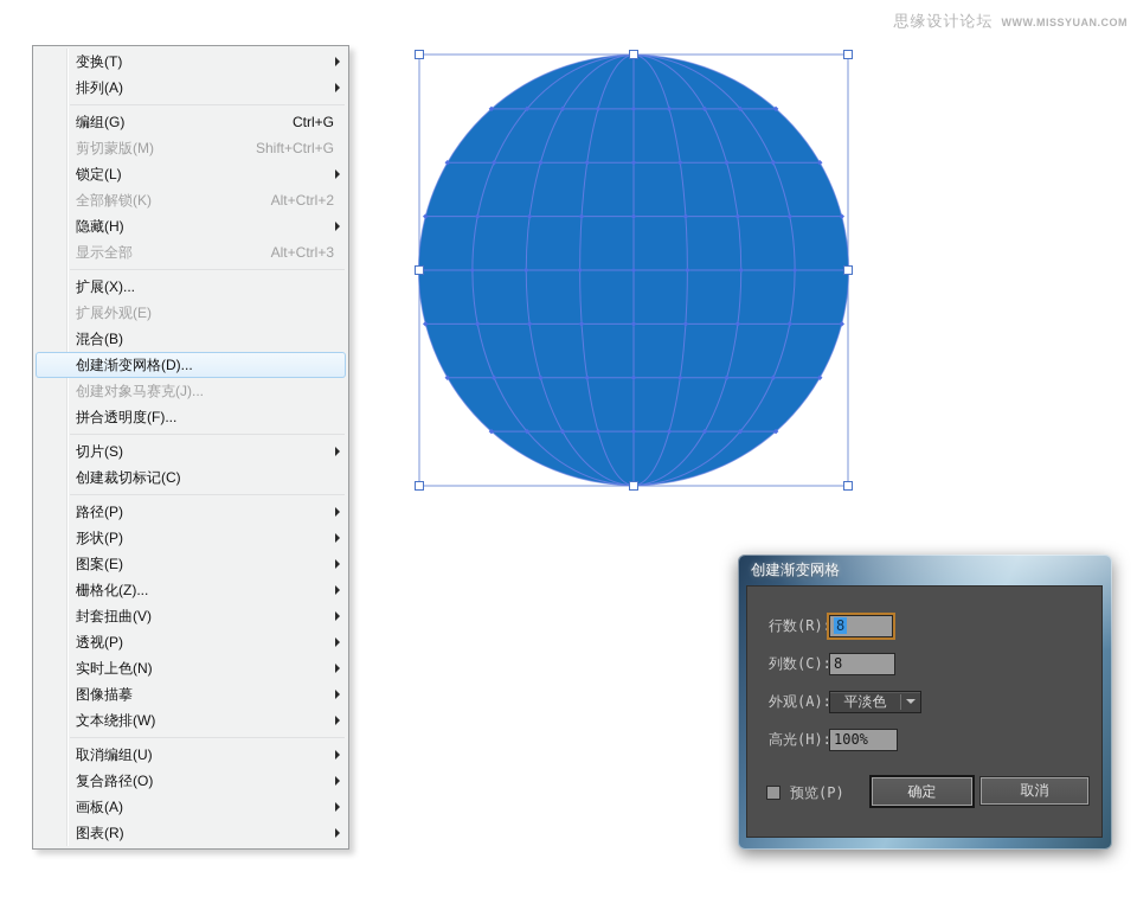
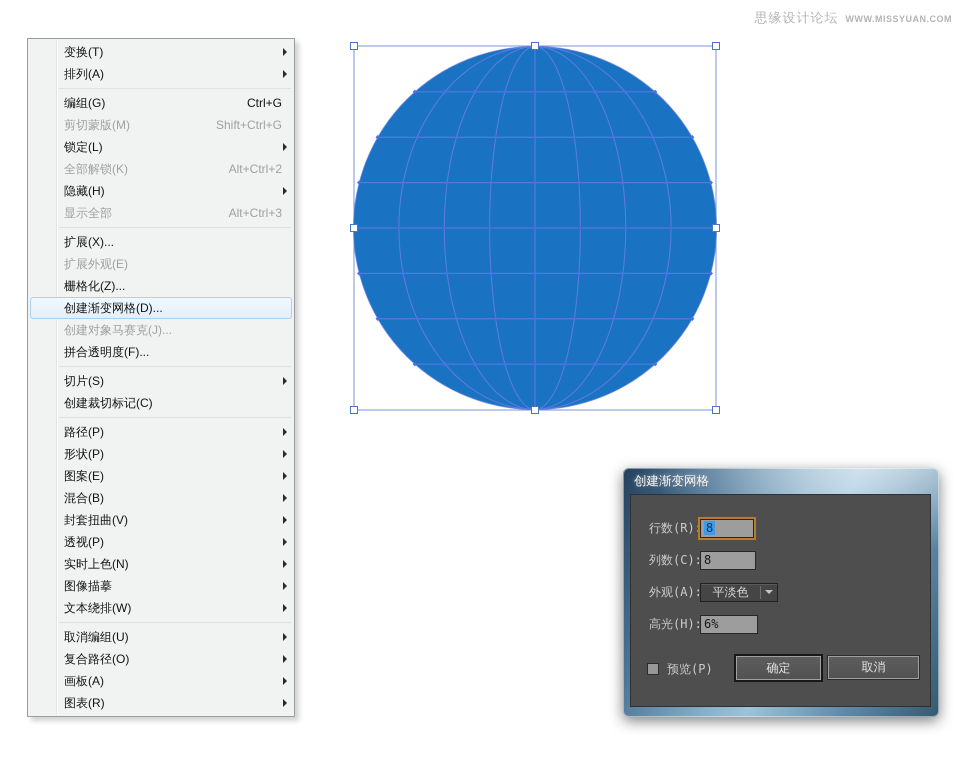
  思缘设计论坛
  WWW.MISSYUAN.COM
  变换(T)
  排列(A)
  编组(G)
  Ctrl+G
  剪切蒙版(M)
  Shift+Ctrl+G
  锁定(L)
  全部解锁(K)
  Alt+Ctrl+2
  隐藏(H)
  显示全部
  Alt+Ctrl+3
  扩展(X)...
  扩展外观(E)
- 混合(B)
+ 栅格化(Z)...
  创建渐变网格(D)...
  创建对象马赛克(J)...
  拼合透明度(F)...
  切片(S)
  创建裁切标记(C)
  路径(P)
  形状(P)
  图案(E)
- 栅格化(Z)...
+ 混合(B)
  封套扭曲(V)
  透视(P)
  实时上色(N)
  图像描摹
  文本绕排(W)
  取消编组(U)
  复合路径(O)
  画板(A)
  图表(R)
  创建渐变网格
  行数(R):
  8
  列数(C):
  8
  外观(A):
  平淡色
  高光(H):
- 100%
+ 6%
  预览(P)
  确定
  取消
